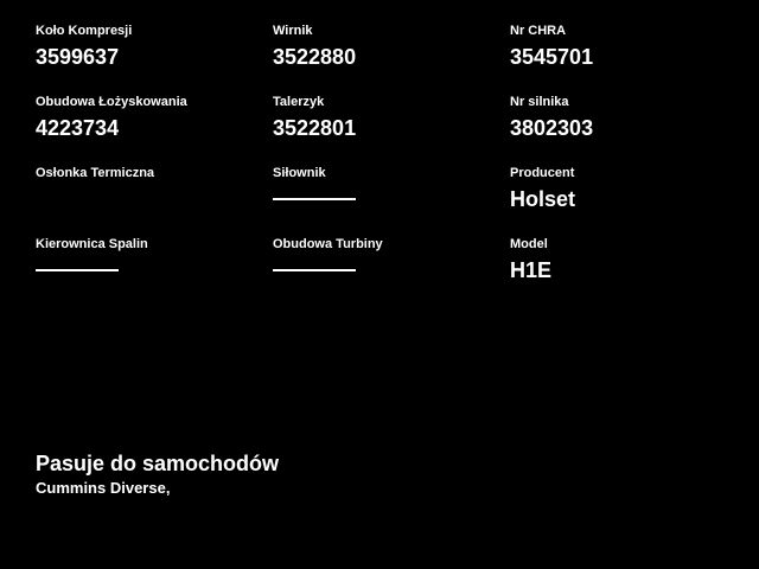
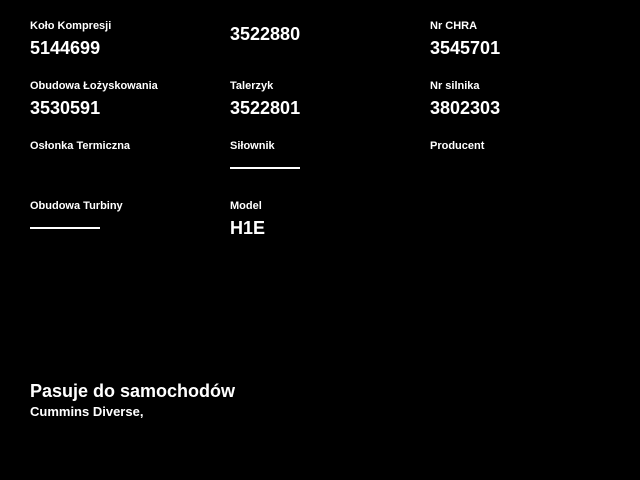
  Koło Kompresji
- 3599637
+ 5144699
- Wirnik
  3522880
  Nr CHRA
  3545701
  Obudowa Łożyskowania
- 4223734
+ 3530591
  Talerzyk
  3522801
  Nr silnika
  3802303
  Osłonka Termiczna
  Siłownik
  Producent
- Holset
- Kierownica Spalin
  Obudowa Turbiny
  Model
  H1E
  Pasuje do samochodów
  Cummins Diverse,
